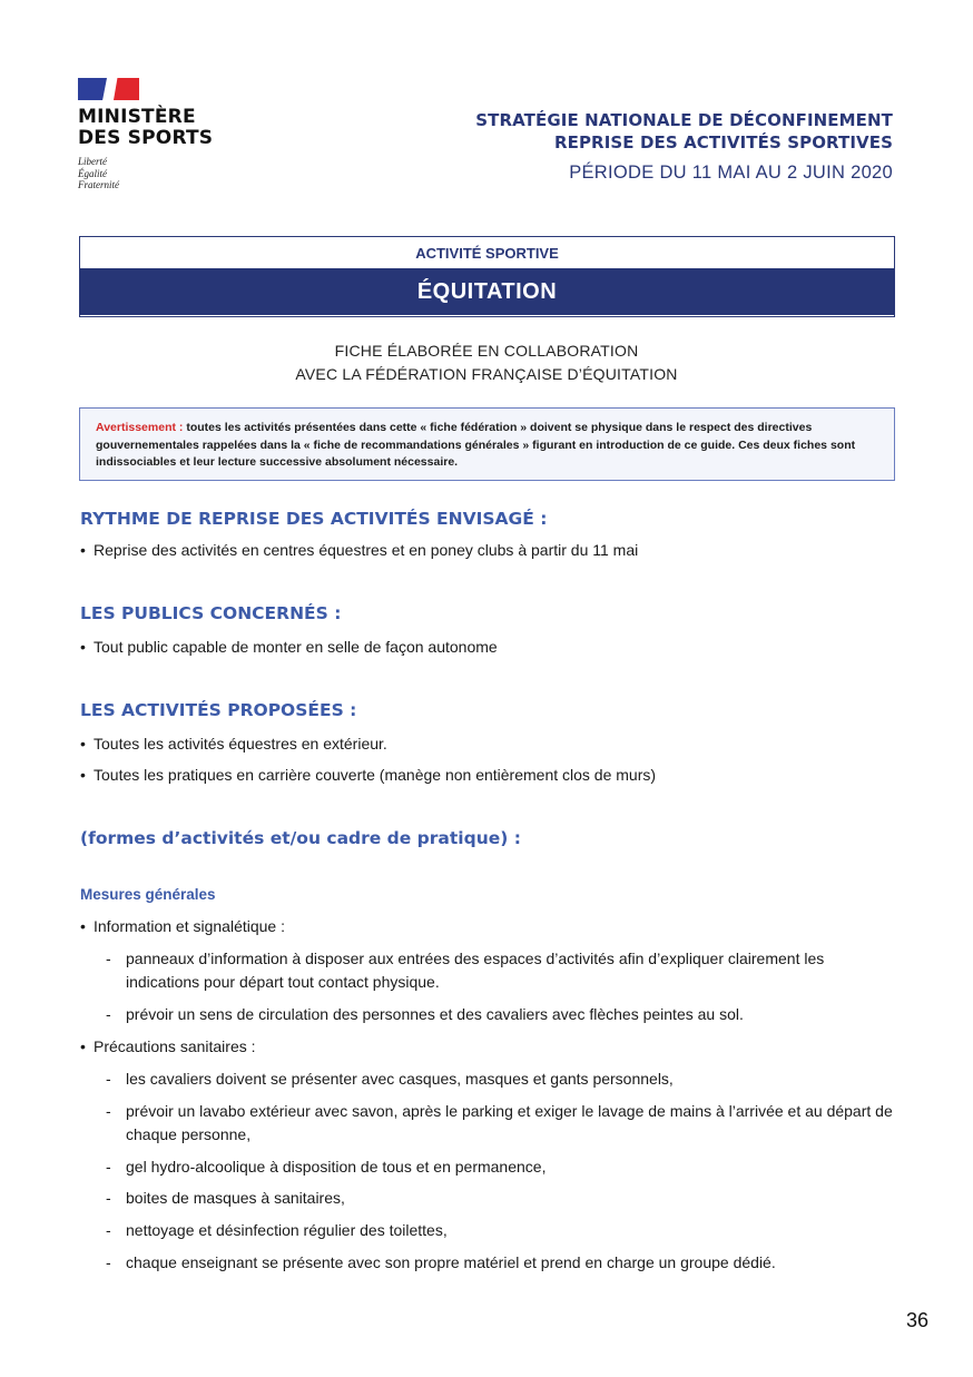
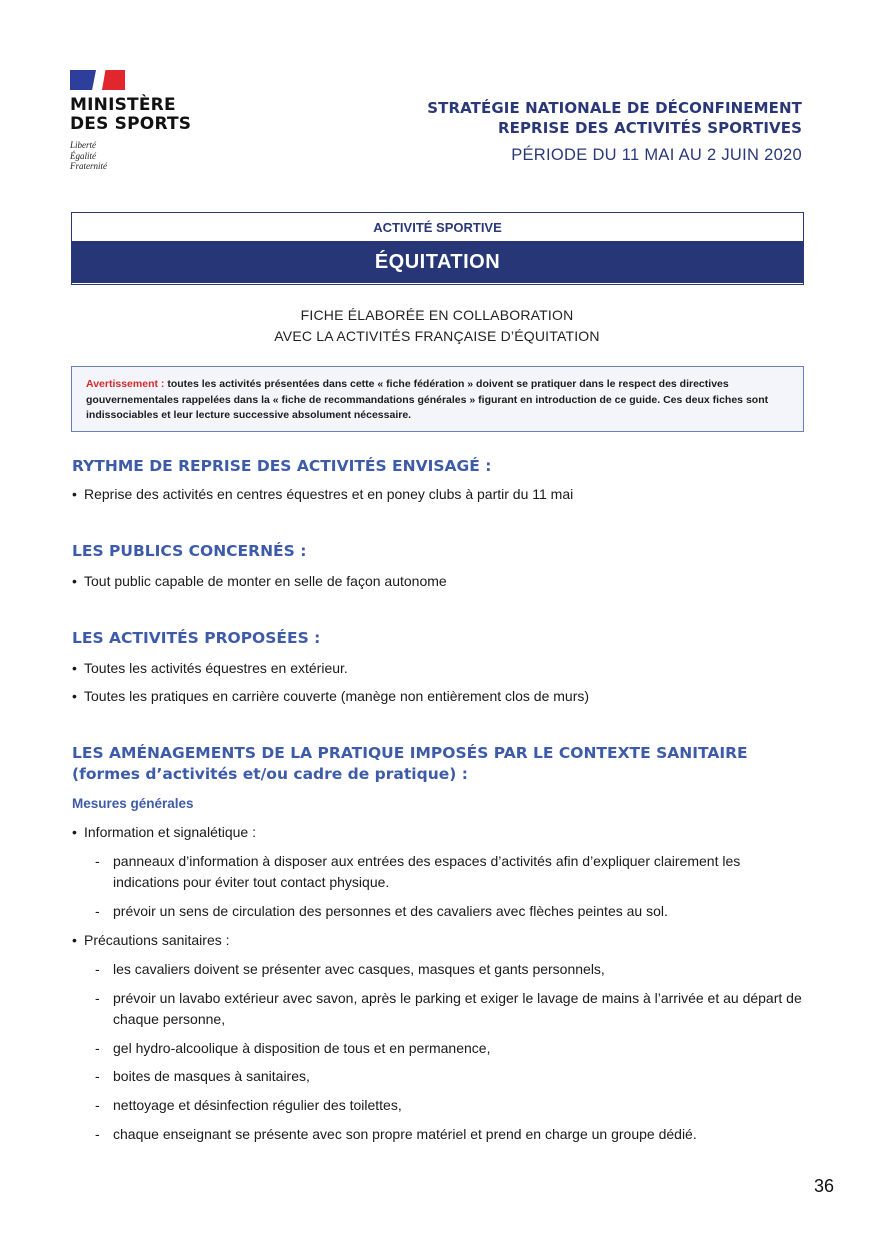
  MINISTÈRE
  DES SPORTS
  Liberté
  Égalité
  Fraternité
  STRATÉGIE NATIONALE DE DÉCONFINEMENT
  REPRISE DES ACTIVITÉS SPORTIVES
  PÉRIODE DU 11 MAI AU 2 JUIN 2020
  ACTIVITÉ SPORTIVE
  ÉQUITATION
  FICHE ÉLABORÉE EN COLLABORATION
- AVEC LA FÉDÉRATION FRANÇAISE D’ÉQUITATION
+ AVEC LA ACTIVITÉS FRANÇAISE D’ÉQUITATION
- Avertissement : toutes les activités présentées dans cette « fiche fédération » doivent se physique dans le respect des directives gouvernementales rappelées dans la « fiche de recommandations générales » figurant en introduction de ce guide. Ces deux fiches sont indissociables et leur lecture successive absolument nécessaire.
+ Avertissement : toutes les activités présentées dans cette « fiche fédération » doivent se pratiquer dans le respect des directives gouvernementales rappelées dans la « fiche de recommandations générales » figurant en introduction de ce guide. Ces deux fiches sont indissociables et leur lecture successive absolument nécessaire.
  RYTHME DE REPRISE DES ACTIVITÉS ENVISAGÉ :
  • Reprise des activités en centres équestres et en poney clubs à partir du 11 mai
  LES PUBLICS CONCERNÉS :
  • Tout public capable de monter en selle de façon autonome
  LES ACTIVITÉS PROPOSÉES :
  • Toutes les activités équestres en extérieur.
  • Toutes les pratiques en carrière couverte (manège non entièrement clos de murs)
+ LES AMÉNAGEMENTS DE LA PRATIQUE IMPOSÉS PAR LE CONTEXTE SANITAIRE
  (formes d’activités et/ou cadre de pratique) :
  Mesures générales
  • Information et signalétique :
  -
- panneaux d’information à disposer aux entrées des espaces d’activités afin d’expliquer clairement les indications pour départ tout contact physique.
+ panneaux d’information à disposer aux entrées des espaces d’activités afin d’expliquer clairement les indications pour éviter tout contact physique.
  -
  prévoir un sens de circulation des personnes et des cavaliers avec flèches peintes au sol.
  • Précautions sanitaires :
  -
  les cavaliers doivent se présenter avec casques, masques et gants personnels,
  -
  prévoir un lavabo extérieur avec savon, après le parking et exiger le lavage de mains à l’arrivée et au départ de chaque personne,
  -
  gel hydro-alcoolique à disposition de tous et en permanence,
  -
  boites de masques à sanitaires,
  -
  nettoyage et désinfection régulier des toilettes,
  -
  chaque enseignant se présente avec son propre matériel et prend en charge un groupe dédié.
  36
